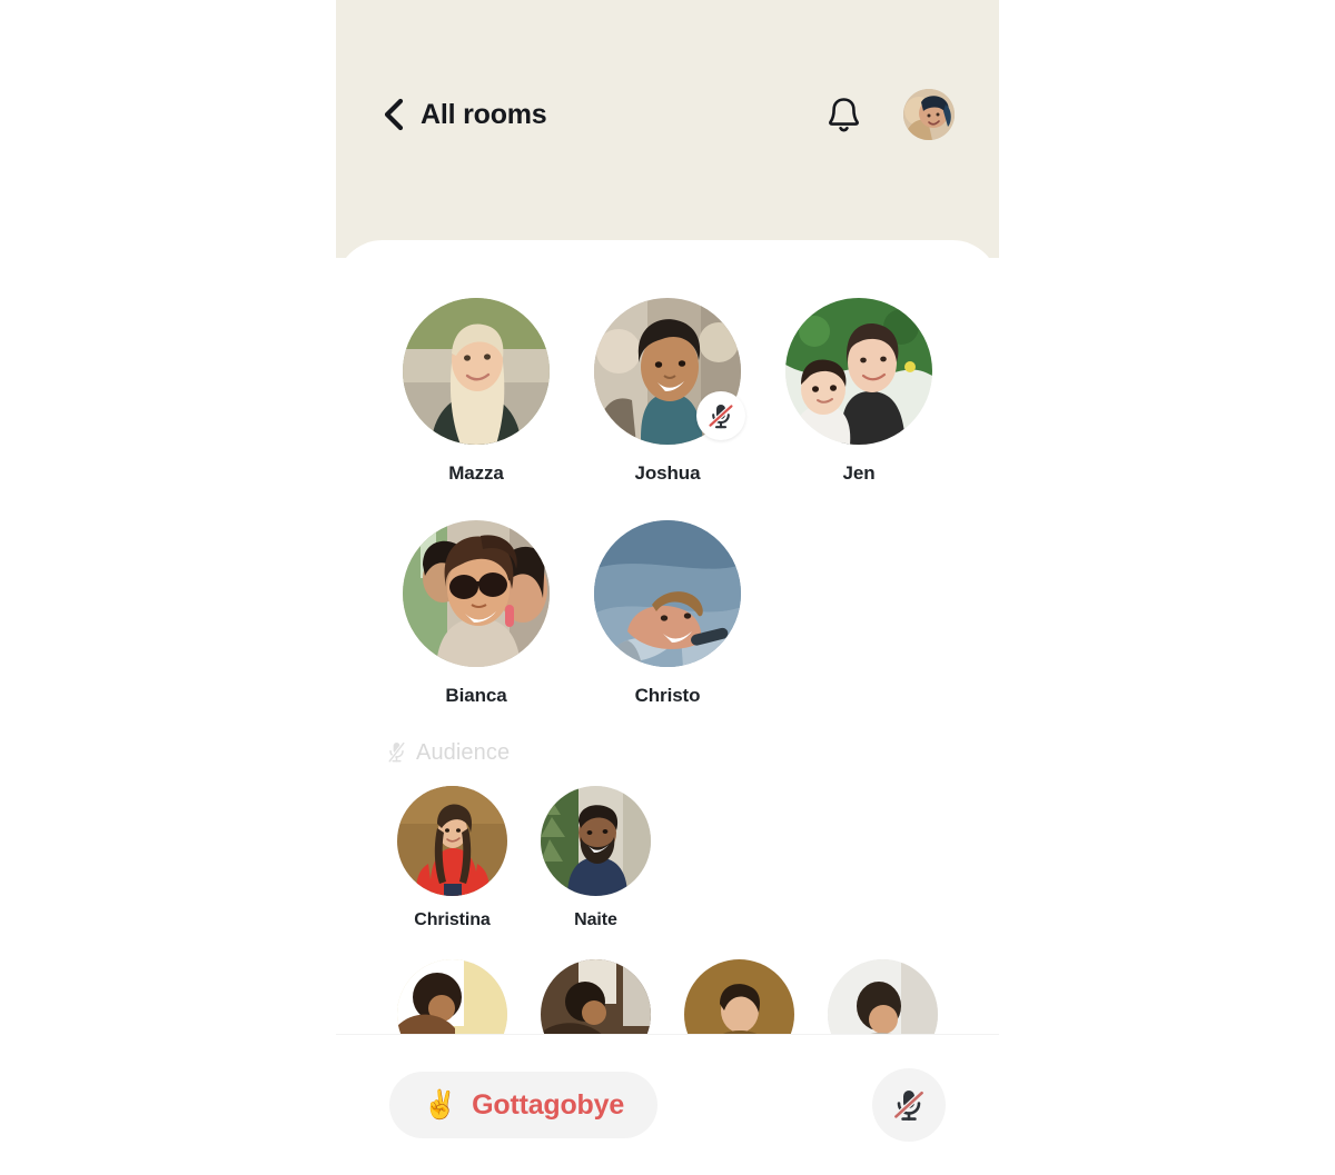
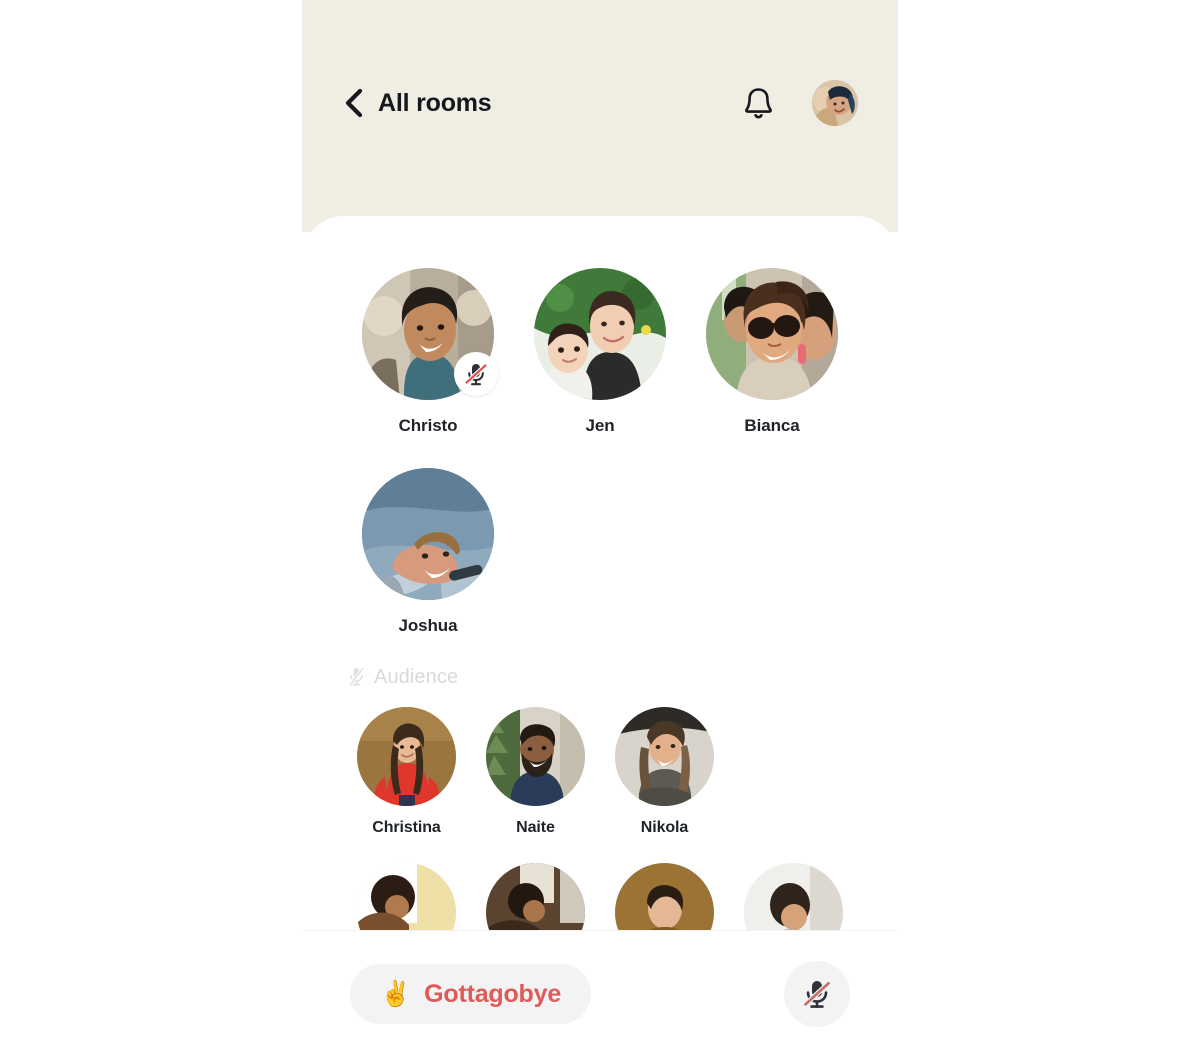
  All rooms
- Mazza
- Joshua
+ Christo
  Jen
  Bianca
- Christo
+ Joshua
  Audience
  Christina
  Naite
+ Nikola
  ✌️
  Gottagobye
